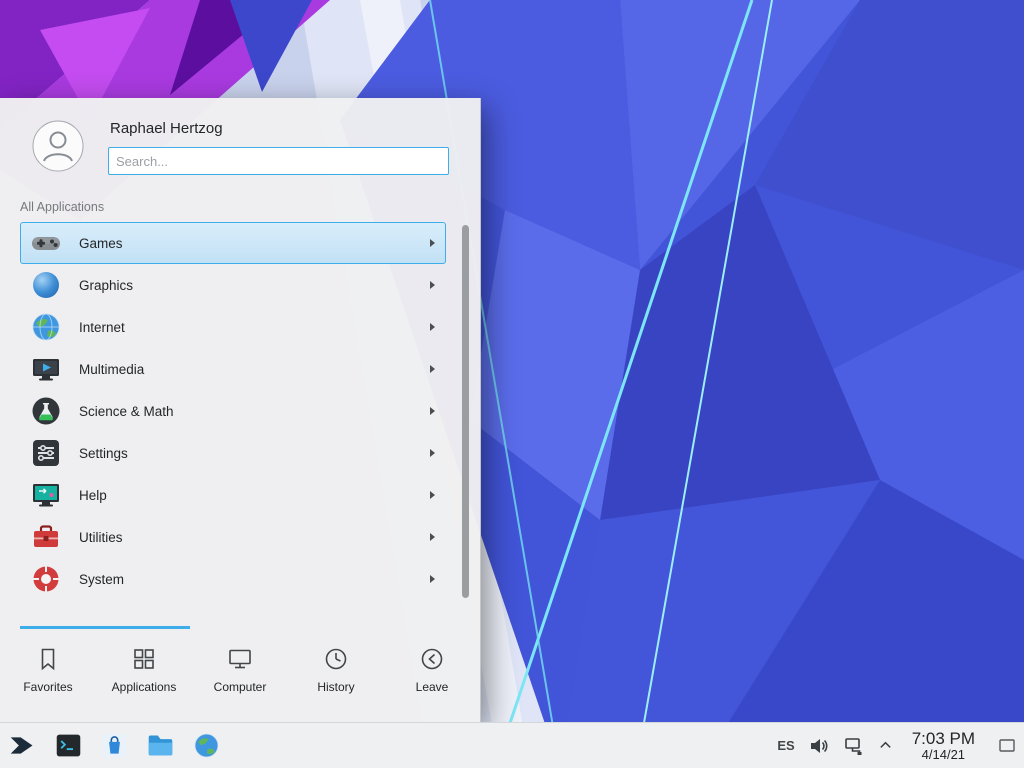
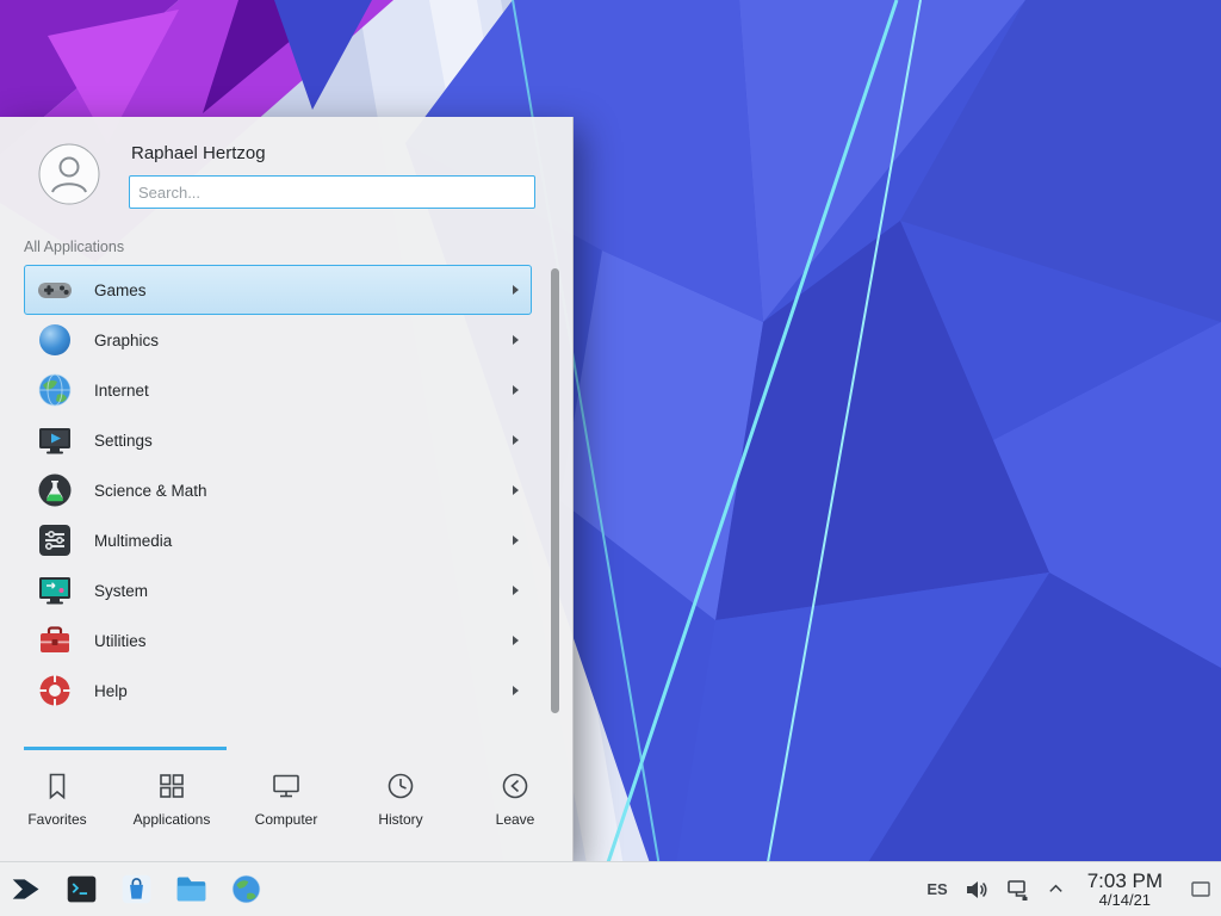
  Raphael Hertzog
  Search...
  All Applications
  Games
  Graphics
  Internet
- Multimedia
+ Settings
  Science & Math
- Settings
+ Multimedia
- Help
+ System
  Utilities
- System
+ Help
  Favorites
  Applications
  Computer
  History
  Leave
  ES
  7:03 PM
  4/14/21
